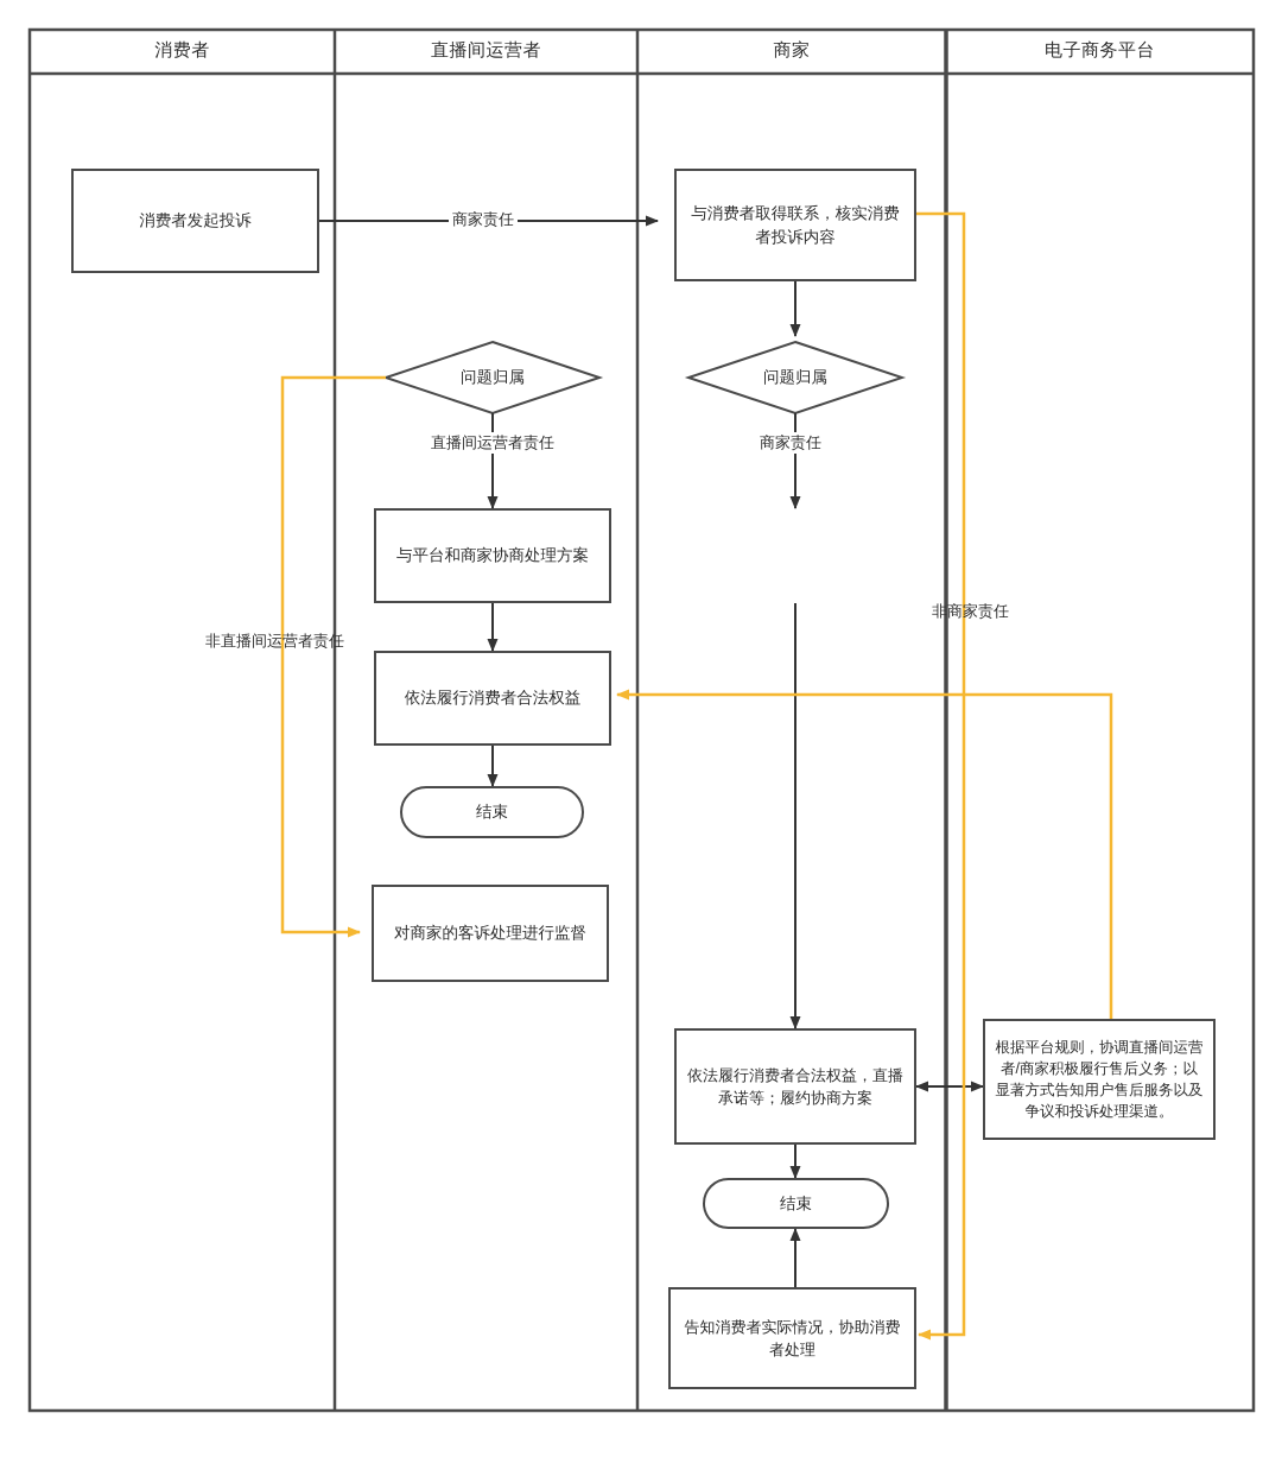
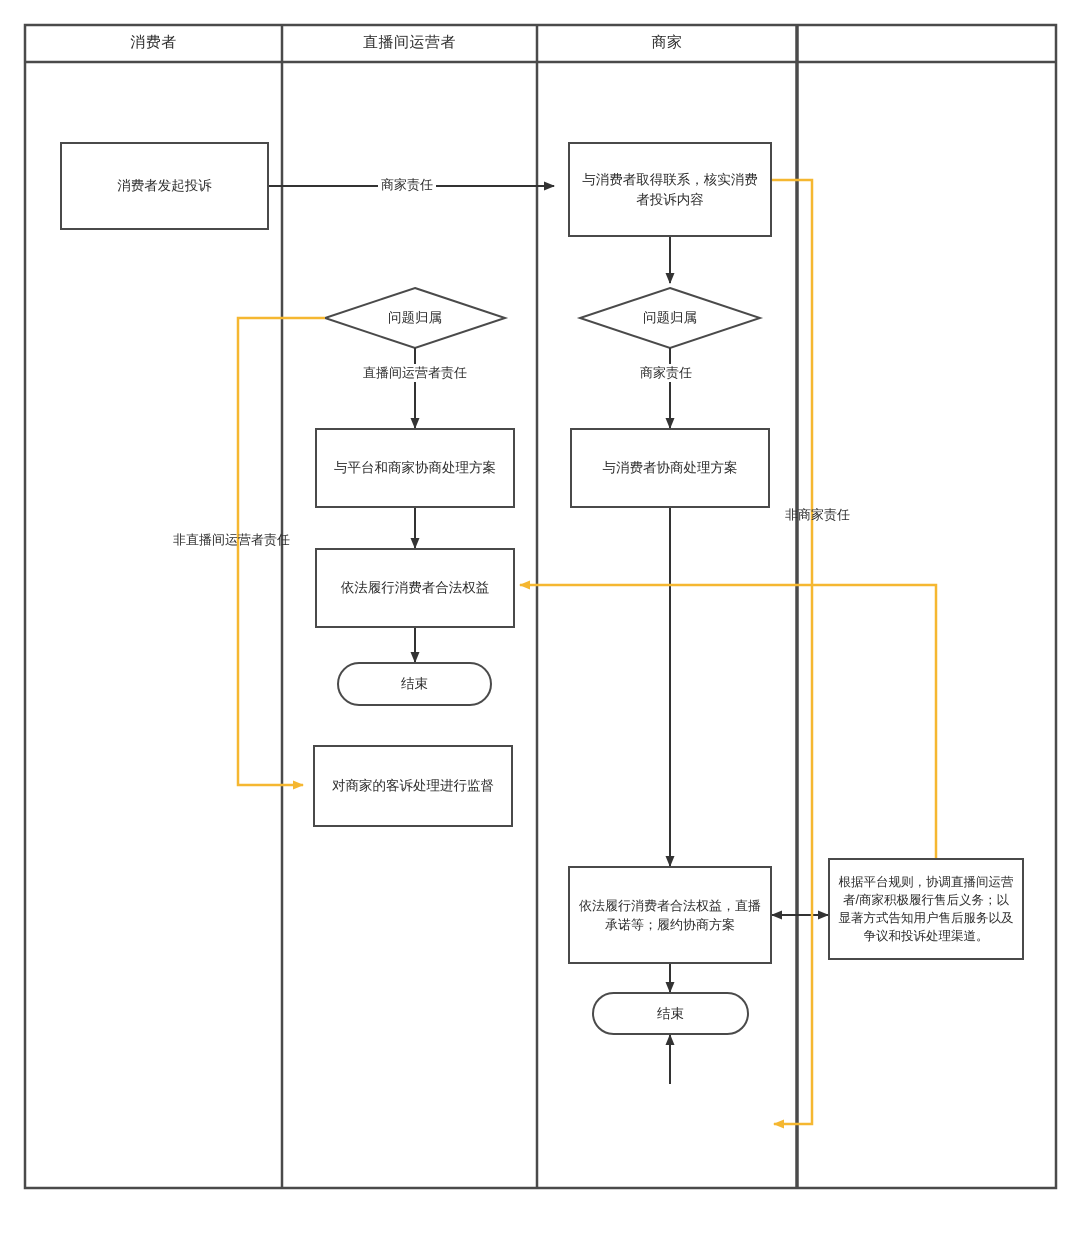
  消费者
  直播间运营者
  商家
- 电子商务平台
  消费者发起投诉
  与消费者取得联系，核实消费者投诉内容
  问题归属
  问题归属
  与平台和商家协商处理方案
+ 与消费者协商处理方案
  依法履行消费者合法权益
  结束
  对商家的客诉处理进行监督
  依法履行消费者合法权益，直播承诺等；履约协商方案
  结束
- 告知消费者实际情况，协助消费者处理
  根据平台规则，协调直播间运营者/商家积极履行售后义务；以显著方式告知用户售后服务以及争议和投诉处理渠道。
  商家责任
  直播间运营者责任
  商家责任
  非直播间运营者责任
  非商家责任
